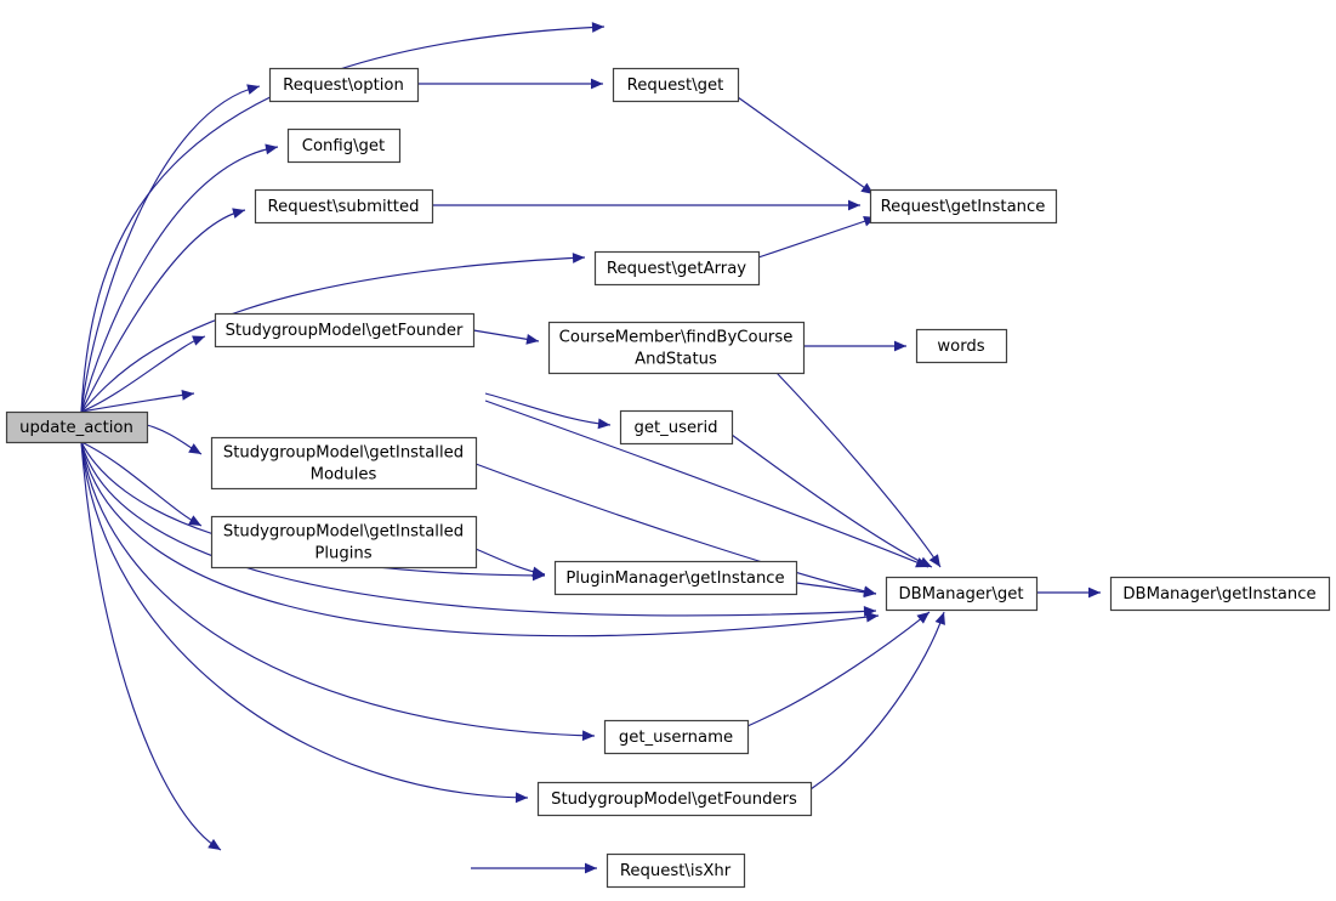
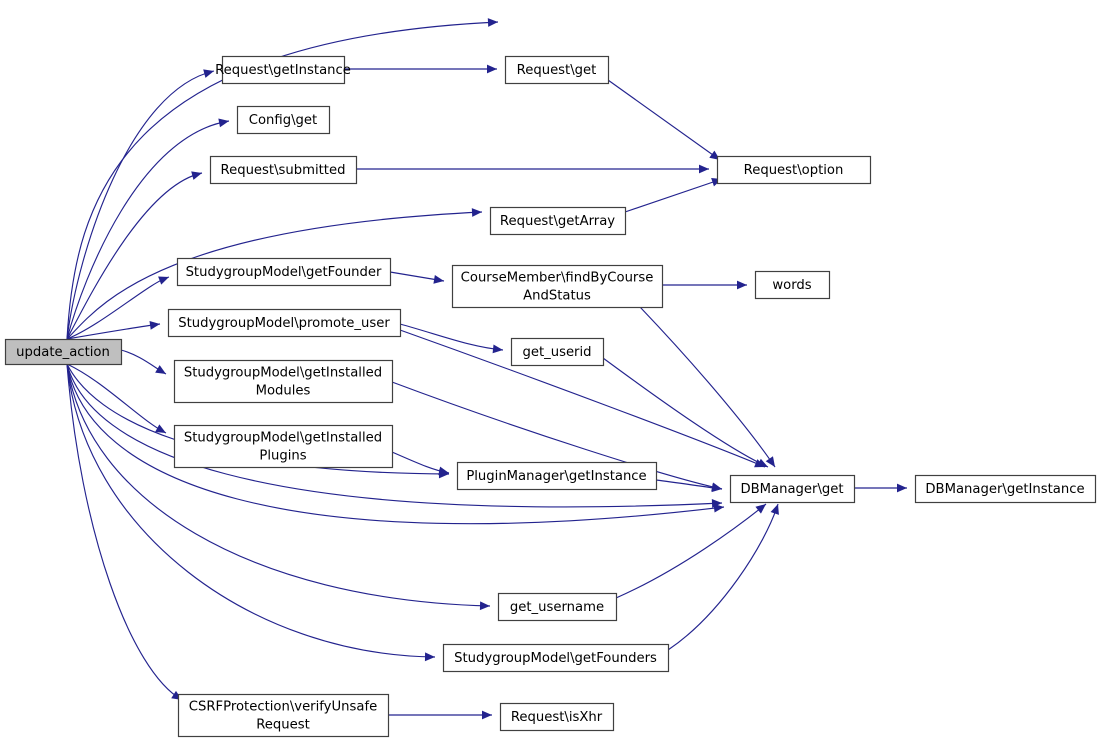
  update_action
- Request\option
+ Request\getInstance
  Request\get
  Config\get
  Request\submitted
- Request\getInstance
+ Request\option
  Request\getArray
  StudygroupModel\getFounder
  CourseMember\findByCourse
  AndStatus
  words
+ StudygroupModel\promote_user
  get_userid
  StudygroupModel\getInstalled
  Modules
  StudygroupModel\getInstalled
  Plugins
  PluginManager\getInstance
  DBManager\get
  DBManager\getInstance
  get_username
  StudygroupModel\getFounders
+ CSRFProtection\verifyUnsafe
+ Request
  Request\isXhr
